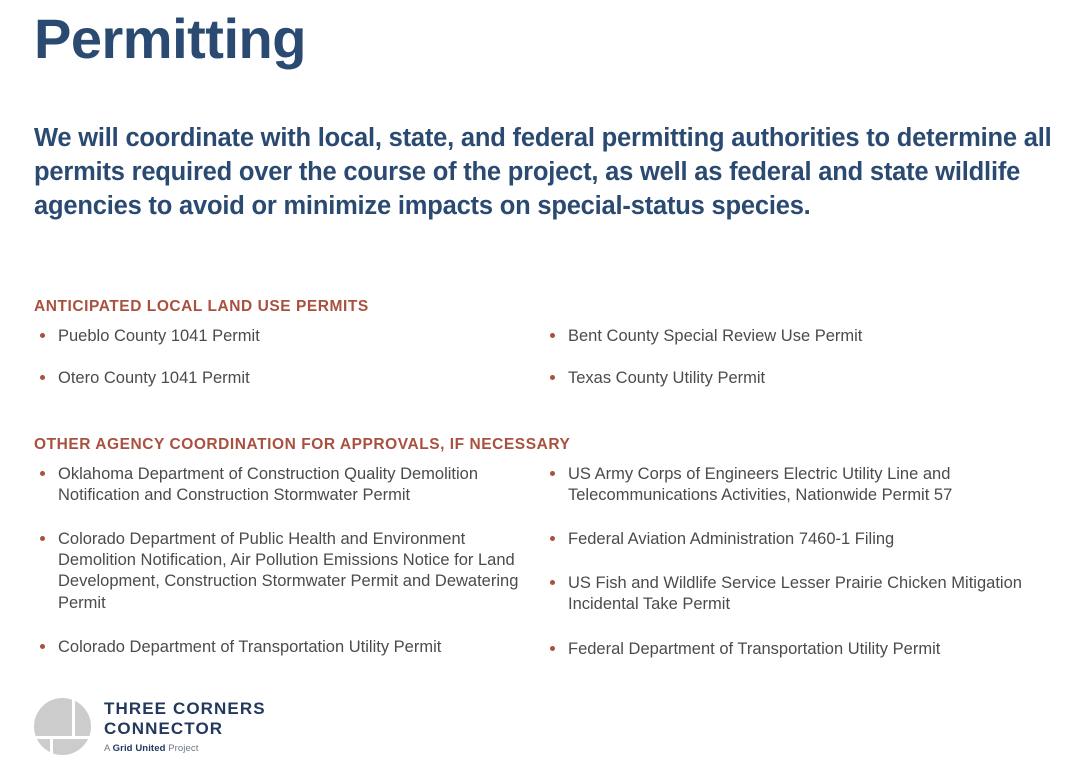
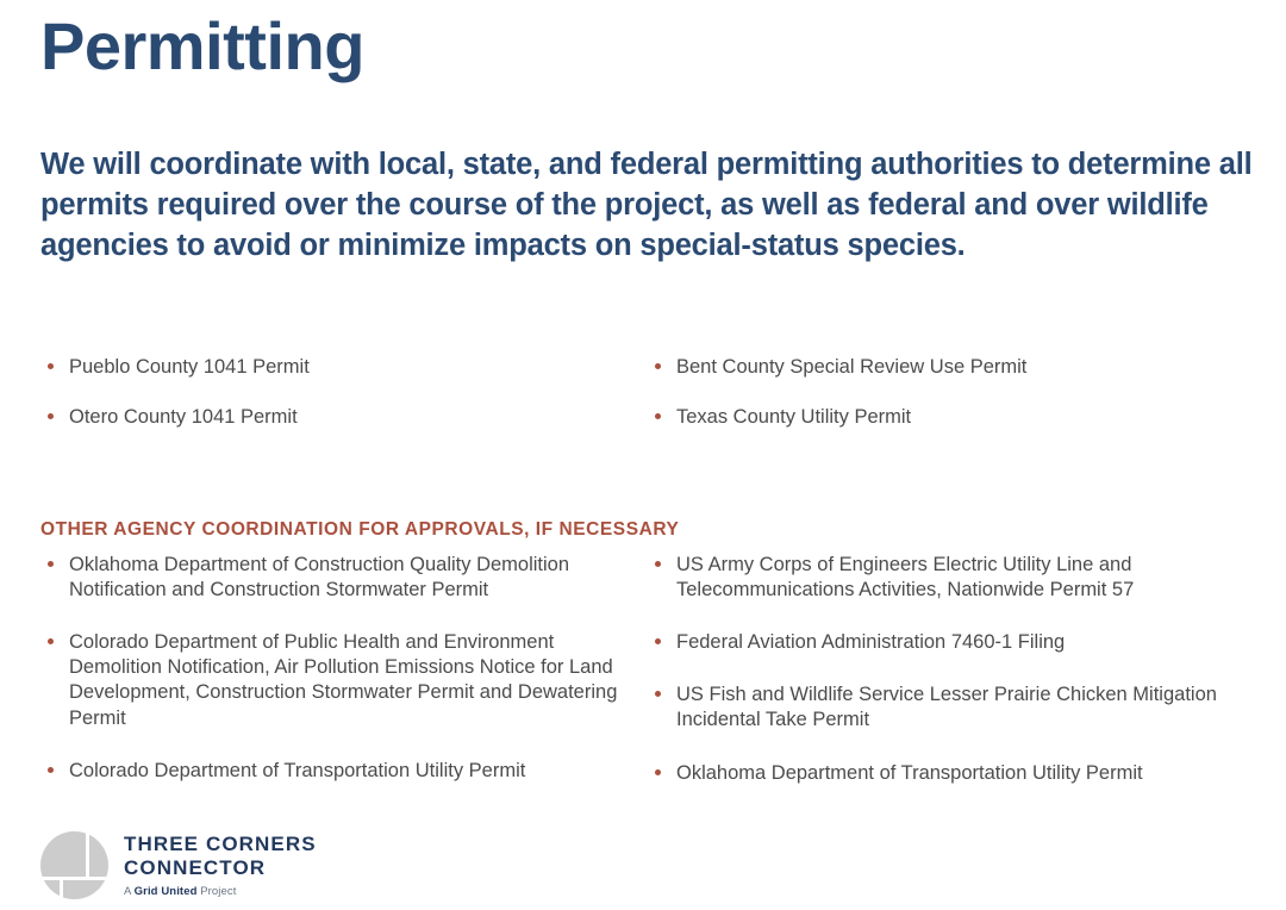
  Permitting
- We will coordinate with local, state, and federal permitting authorities to determine all permits required over the course of the project, as well as federal and state wildlife agencies to avoid or minimize impacts on special-status species.
+ We will coordinate with local, state, and federal permitting authorities to determine all permits required over the course of the project, as well as federal and over wildlife agencies to avoid or minimize impacts on special-status species.
- ANTICIPATED LOCAL LAND USE PERMITS
  Pueblo County 1041 Permit
  Otero County 1041 Permit
  Bent County Special Review Use Permit
  Texas County Utility Permit
  OTHER AGENCY COORDINATION FOR APPROVALS, IF NECESSARY
  Oklahoma Department of Construction Quality Demolition Notification and Construction Stormwater Permit
  Colorado Department of Public Health and Environment Demolition Notification, Air Pollution Emissions Notice for Land Development, Construction Stormwater Permit and Dewatering Permit
  Colorado Department of Transportation Utility Permit
  US Army Corps of Engineers Electric Utility Line and Telecommunications Activities, Nationwide Permit 57
  Federal Aviation Administration 7460-1 Filing
  US Fish and Wildlife Service Lesser Prairie Chicken Mitigation Incidental Take Permit
- Federal Department of Transportation Utility Permit
+ Oklahoma Department of Transportation Utility Permit
  THREE CORNERS
  CONNECTOR
  A Grid United Project
